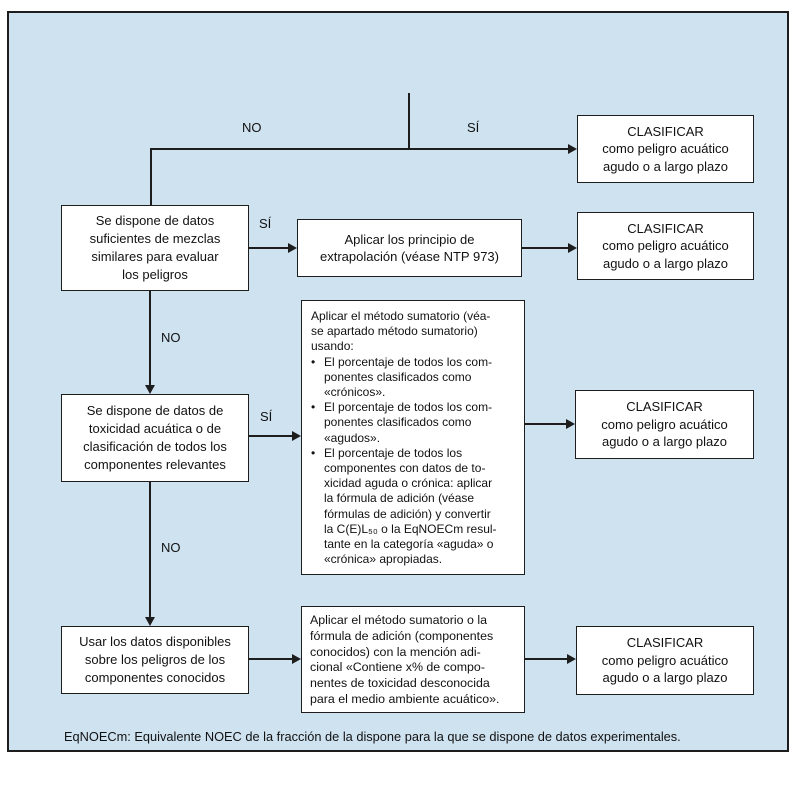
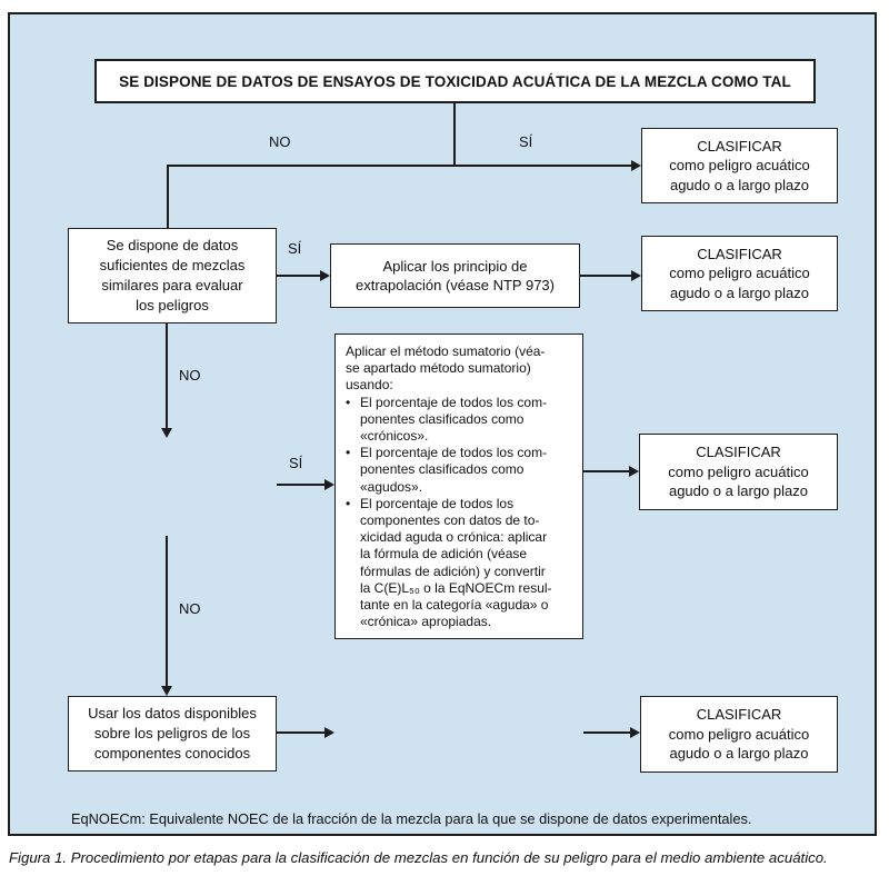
+ SE DISPONE DE DATOS DE ENSAYOS DE TOXICIDAD ACUÁTICA DE LA MEZCLA COMO TAL
  NO
  SÍ
  CLASIFICAR
  como peligro acuático
  agudo o a largo plazo
  Se dispone de datos
  suficientes de mezclas
  similares para evaluar
  los peligros
  SÍ
  Aplicar los principio de
  extrapolación (véase NTP 973)
  CLASIFICAR
  como peligro acuático
  agudo o a largo plazo
  NO
- Se dispone de datos de
- toxicidad acuática o de
- clasificación de todos los
- componentes relevantes
  SÍ
  Aplicar el método sumatorio (véa-
  se apartado método sumatorio)
  usando:
  •
  El porcentaje de todos los com-
  ponentes clasificados como
  «crónicos».
  •
  El porcentaje de todos los com-
  ponentes clasificados como
  «agudos».
  •
  El porcentaje de todos los
  componentes con datos de to-
  xicidad aguda o crónica: aplicar
  la fórmula de adición (véase
  fórmulas de adición) y convertir
  la C(E)L₅₀ o la EqNOECm resul-
  tante en la categoría «aguda» o
  «crónica» apropiadas.
  CLASIFICAR
  como peligro acuático
  agudo o a largo plazo
  NO
  Usar los datos disponibles
  sobre los peligros de los
  componentes conocidos
- Aplicar el método sumatorio o la
- fórmula de adición (componentes
- conocidos) con la mención adi-
- cional «Contiene x% de compo-
- nentes de toxicidad desconocida
- para el medio ambiente acuático».
  CLASIFICAR
  como peligro acuático
  agudo o a largo plazo
- EqNOECm: Equivalente NOEC de la fracción de la dispone para la que se dispone de datos experimentales.
+ EqNOECm: Equivalente NOEC de la fracción de la mezcla para la que se dispone de datos experimentales.
+ Figura 1. Procedimiento por etapas para la clasificación de mezclas en función de su peligro para el medio ambiente acuático.
